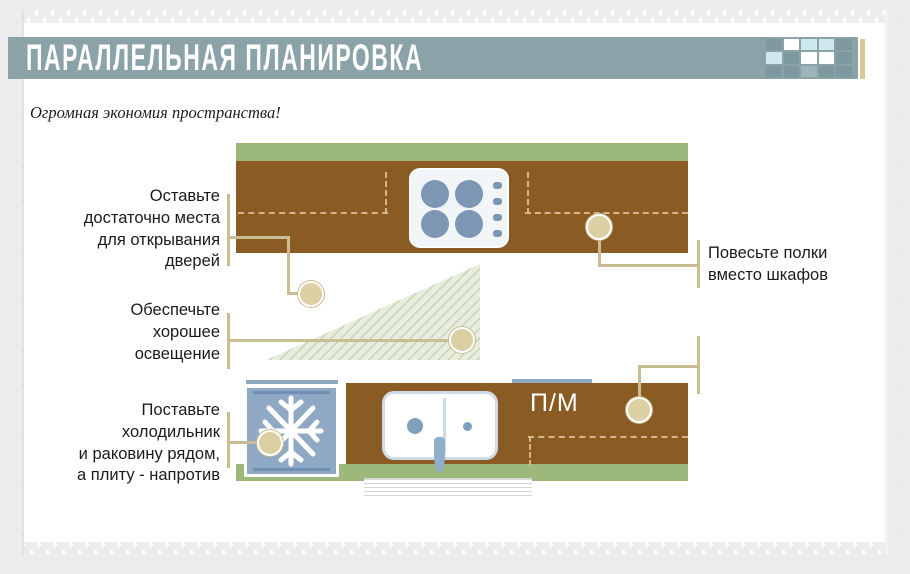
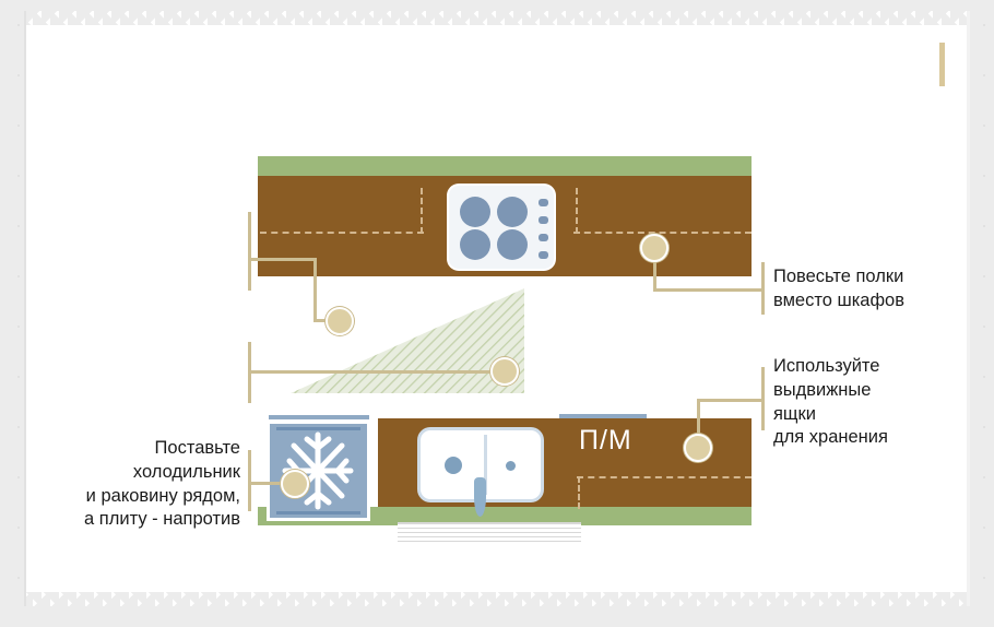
- ПАРАЛЛЕЛЬНАЯ ПЛАНИРОВКА
- Огромная экономия пространства!
  П/М
- Оставьте
- достаточно места
- для открывания
- дверей
- Обеспечьте
- хорошее
- освещение
  Поставьте
  холодильник
  и раковину рядом,
  а плиту - напротив
  Повесьте полки
  вместо шкафов
+ Используйте
+ выдвижные
+ ящки
+ для хранения
